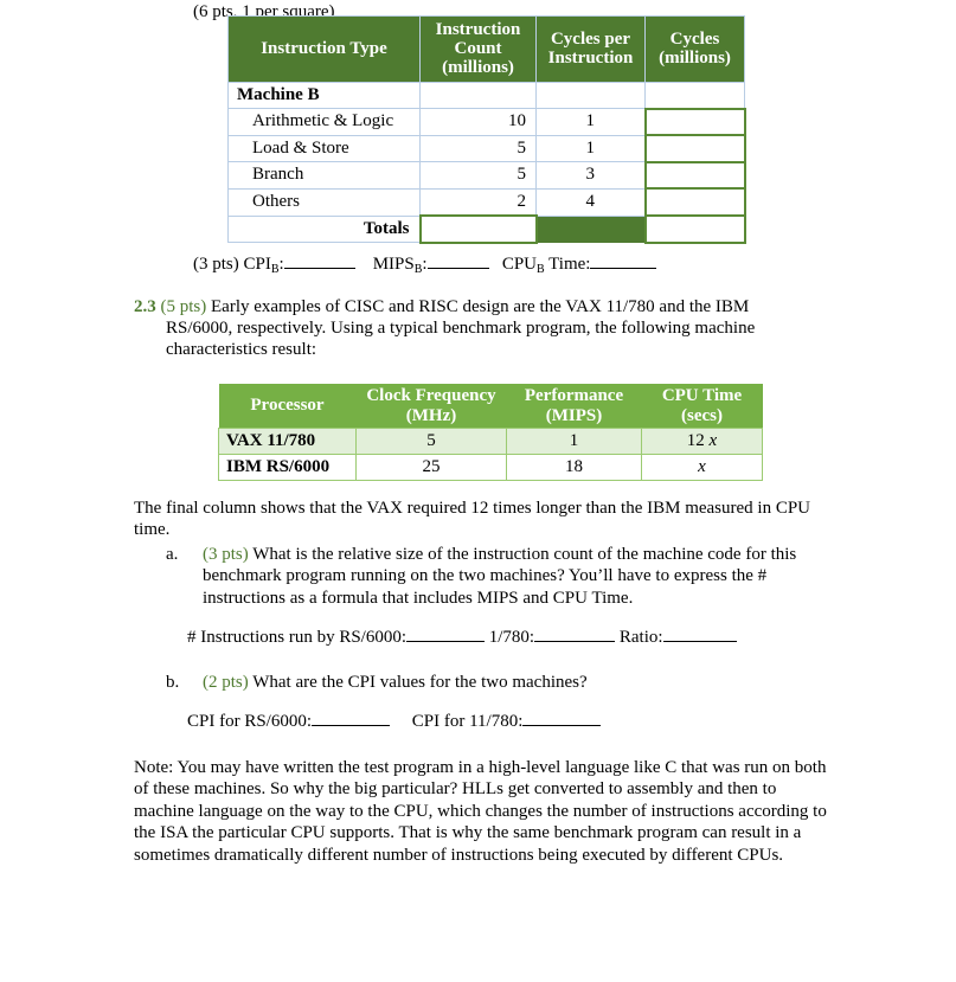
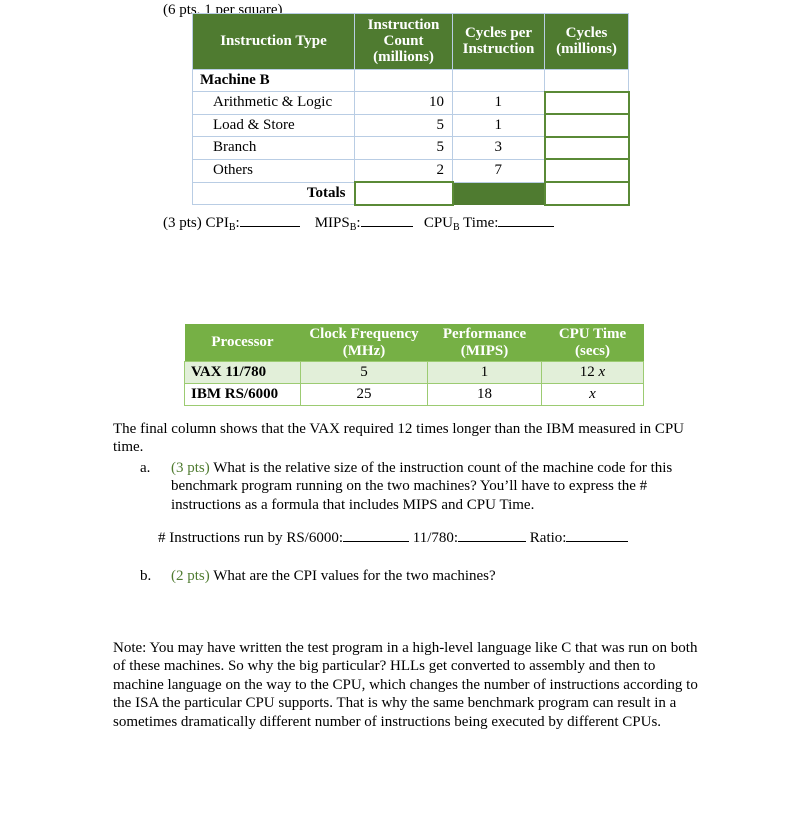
  (6 pts, 1 per square)
  Instruction Type	Instruction Count (millions)	Cycles per Instruction	Cycles (millions)
  Machine B
  Arithmetic & Logic	10	1
  Load & Store	5	1
  Branch	5	3
- Others	2	4
+ Others	2	7
  Totals
  (3 pts) CPIB: MIPSB: CPUB Time:
- 2.3 (5 pts) Early examples of CISC and RISC design are the VAX 11/780 and the IBM RS/6000, respectively. Using a typical benchmark program, the following machine characteristics result:
  Processor	Clock Frequency (MHz)	Performance (MIPS)	CPU Time (secs)
  VAX 11/780	5	1	12 x
  IBM RS/6000	25	18	x
  The final column shows that the VAX required 12 times longer than the IBM measured in CPU time.
  a.
  (3 pts) What is the relative size of the instruction count of the machine code for this benchmark program running on the two machines? You’ll have to express the # instructions as a formula that includes MIPS and CPU Time.
- # Instructions run by RS/6000: 1/780: Ratio:
+ # Instructions run by RS/6000: 11/780: Ratio:
  b.
  (2 pts) What are the CPI values for the two machines?
- CPI for RS/6000: CPI for 11/780:
  Note: You may have written the test program in a high-level language like C that was run on both of these machines. So why the big particular? HLLs get converted to assembly and then to machine language on the way to the CPU, which changes the number of instructions according to the ISA the particular CPU supports. That is why the same benchmark program can result in a sometimes dramatically different number of instructions being executed by different CPUs.
